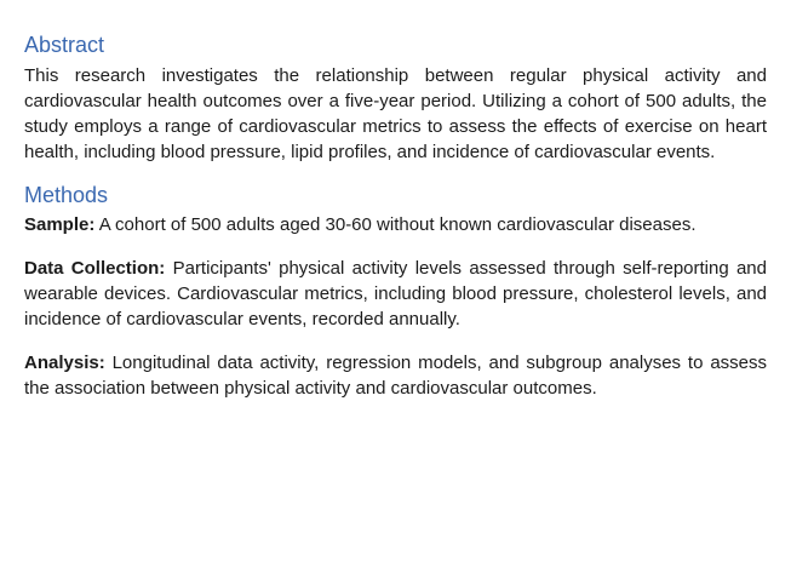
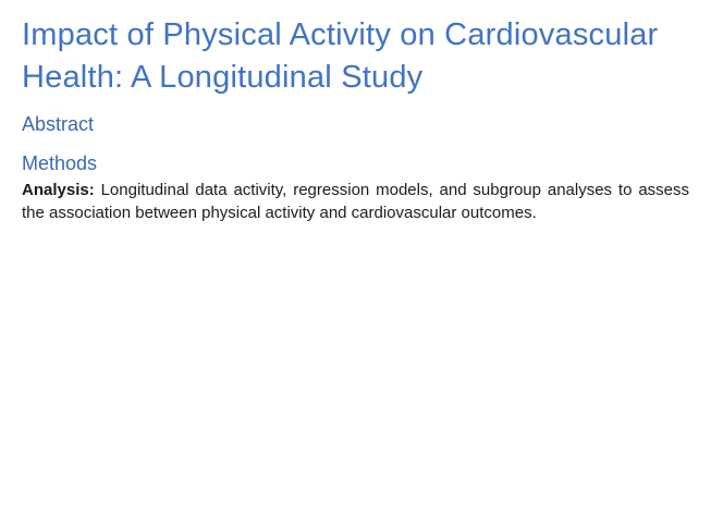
+ Impact of Physical Activity on Cardiovascular Health: A Longitudinal Study
  Abstract
- This research investigates the relationship between regular physical activity and cardiovascular health outcomes over a five-year period. Utilizing a cohort of 500 adults, the study employs a range of cardiovascular metrics to assess the effects of exercise on heart health, including blood pressure, lipid profiles, and incidence of cardiovascular events.
  Methods
- Sample: A cohort of 500 adults aged 30-60 without known cardiovascular diseases.
- Data Collection: Participants' physical activity levels assessed through self-reporting and wearable devices. Cardiovascular metrics, including blood pressure, cholesterol levels, and incidence of cardiovascular events, recorded annually.
  Analysis: Longitudinal data activity, regression models, and subgroup analyses to assess the association between physical activity and cardiovascular outcomes.
